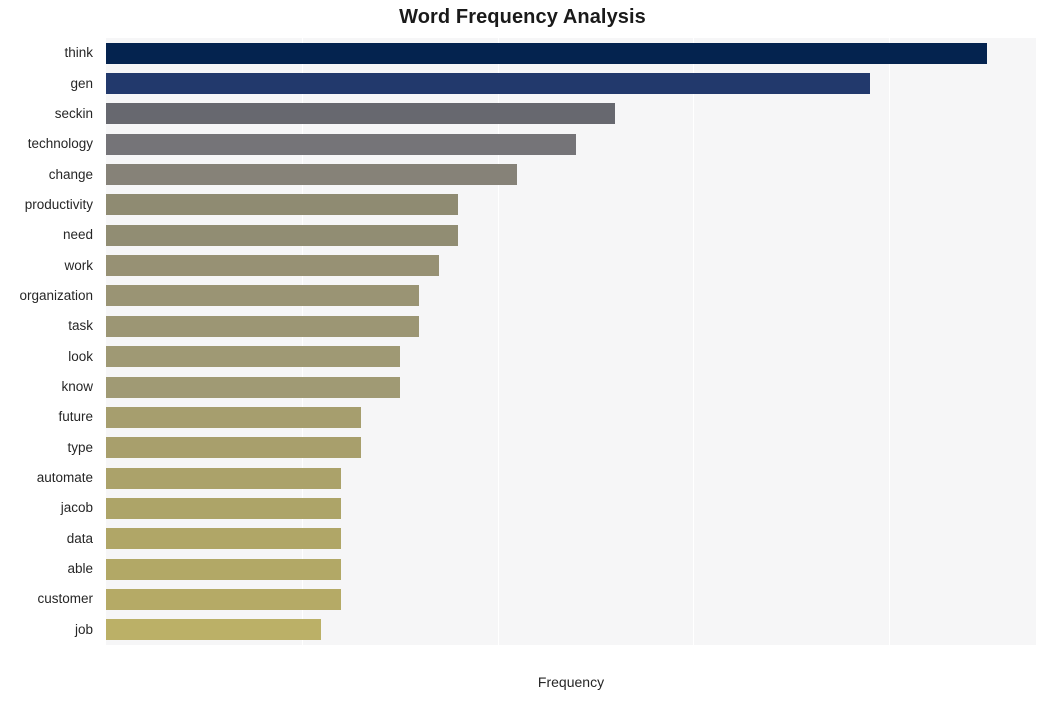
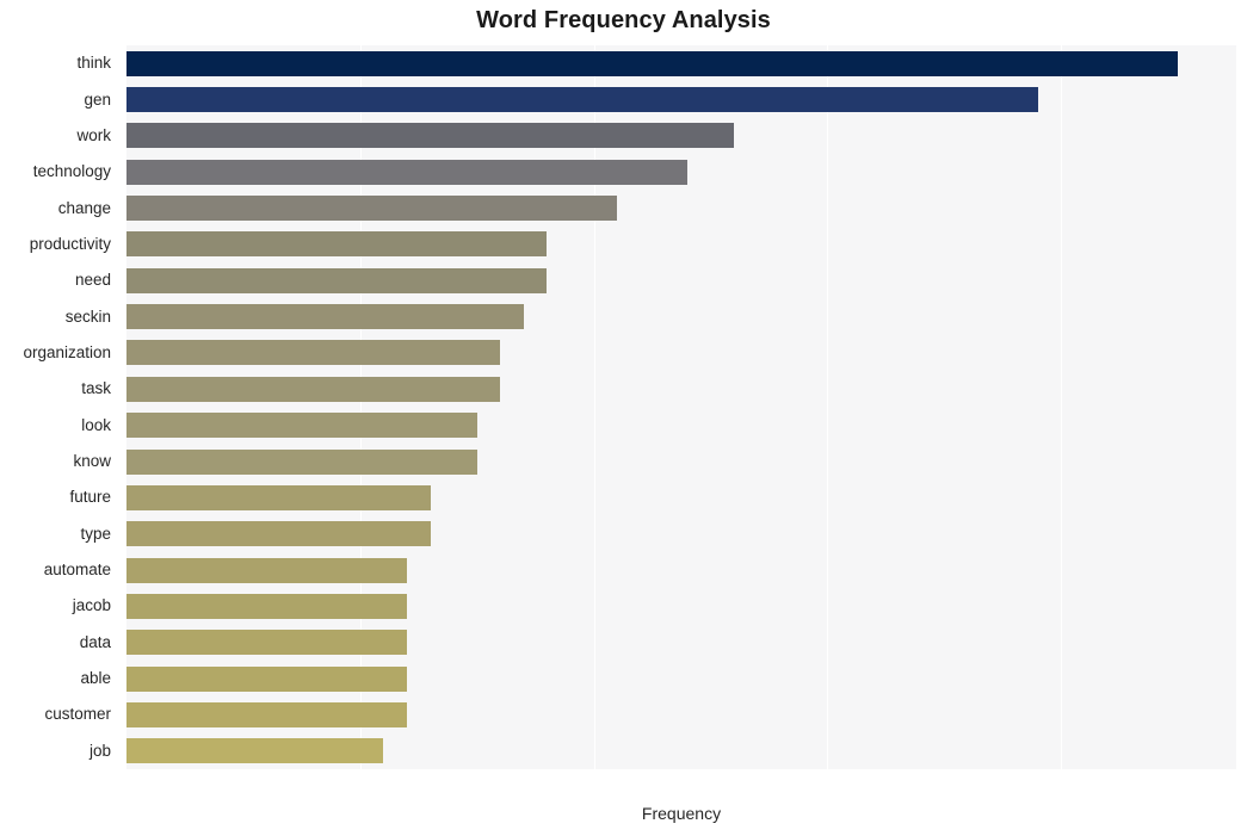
  Word Frequency Analysis
  think
  gen
- seckin
+ work
  technology
  change
  productivity
  need
- work
+ seckin
  organization
  task
  look
  know
  future
  type
  automate
  jacob
  data
  able
  customer
  job
  Frequency
